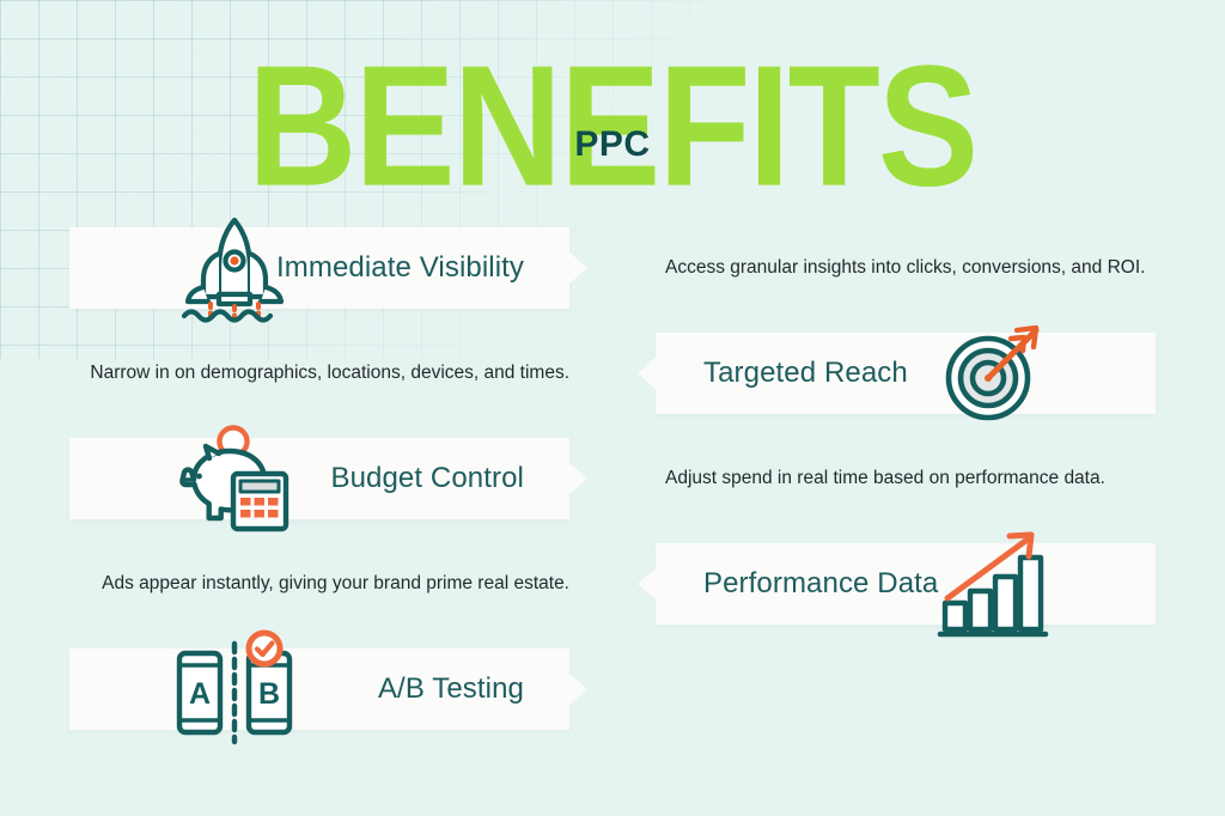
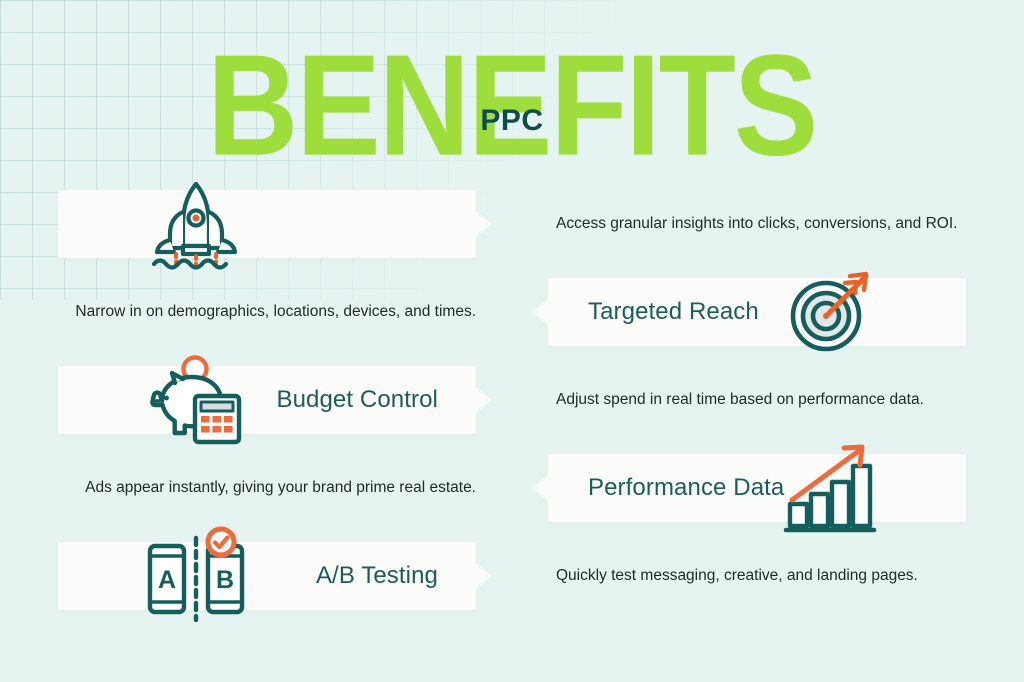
  BENEFITS
  PPC
- Immediate Visibility
  Access granular insights into clicks, conversions, and ROI.
  Targeted Reach
  Narrow in on demographics, locations, devices, and times.
  Budget Control
  Adjust spend in real time based on performance data.
  Performance Data
  Ads appear instantly, giving your brand prime real estate.
  A/B Testing
  A
  B
+ Quickly test messaging, creative, and landing pages.
